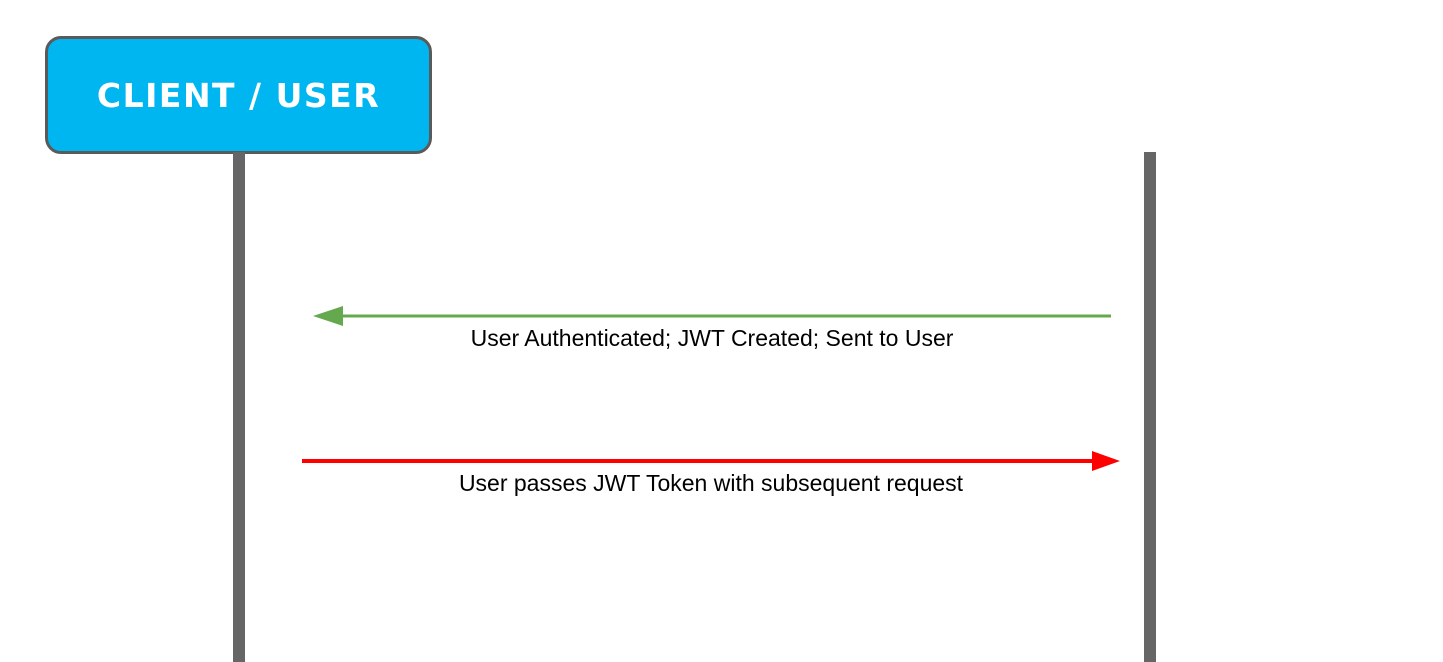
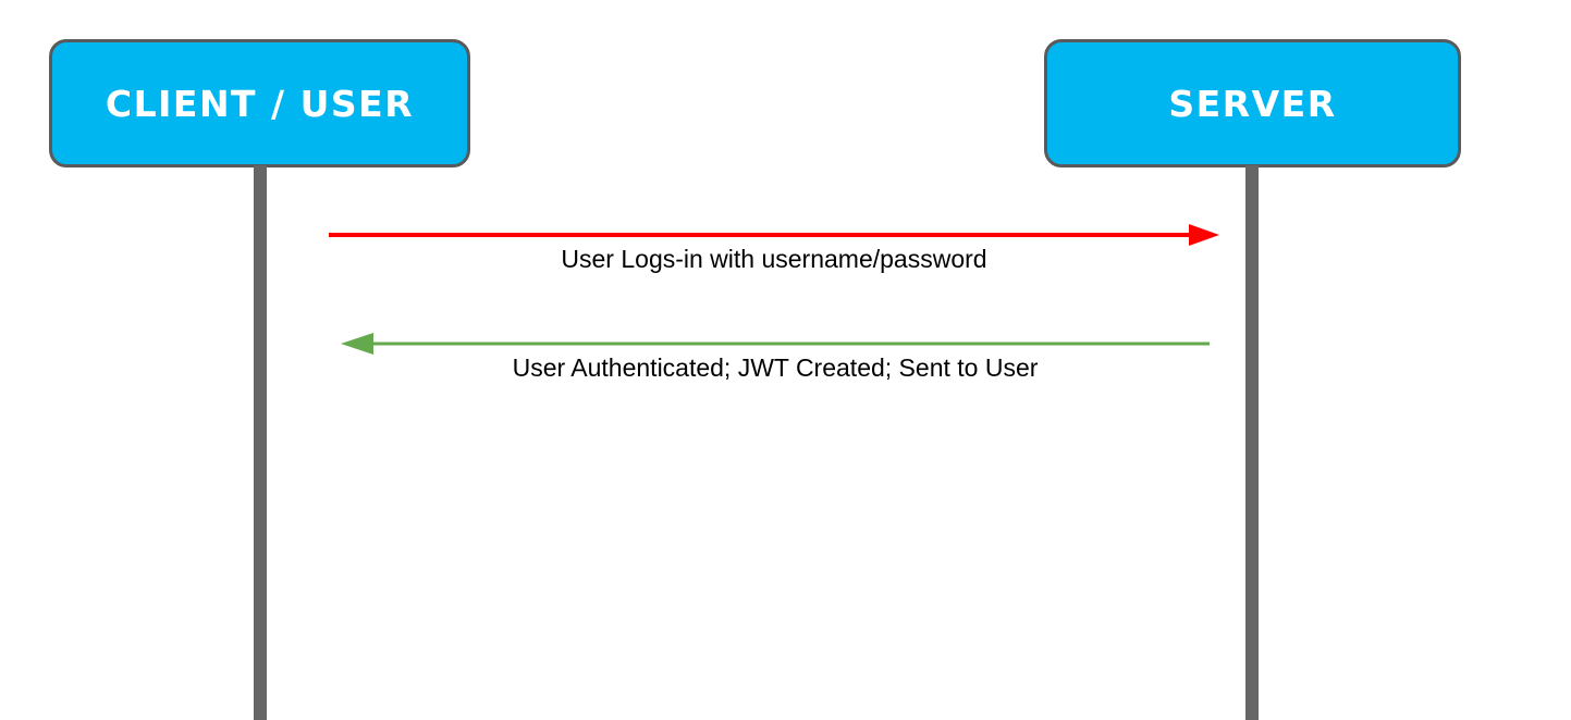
  CLIENT / USER
+ SERVER
+ User Logs-in with username/password
  User Authenticated; JWT Created; Sent to User
- User passes JWT Token with subsequent request
